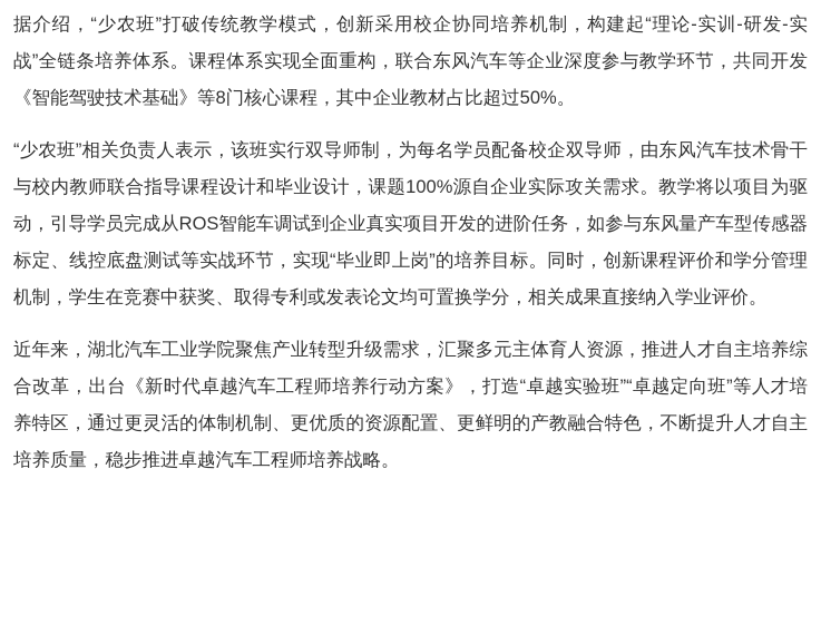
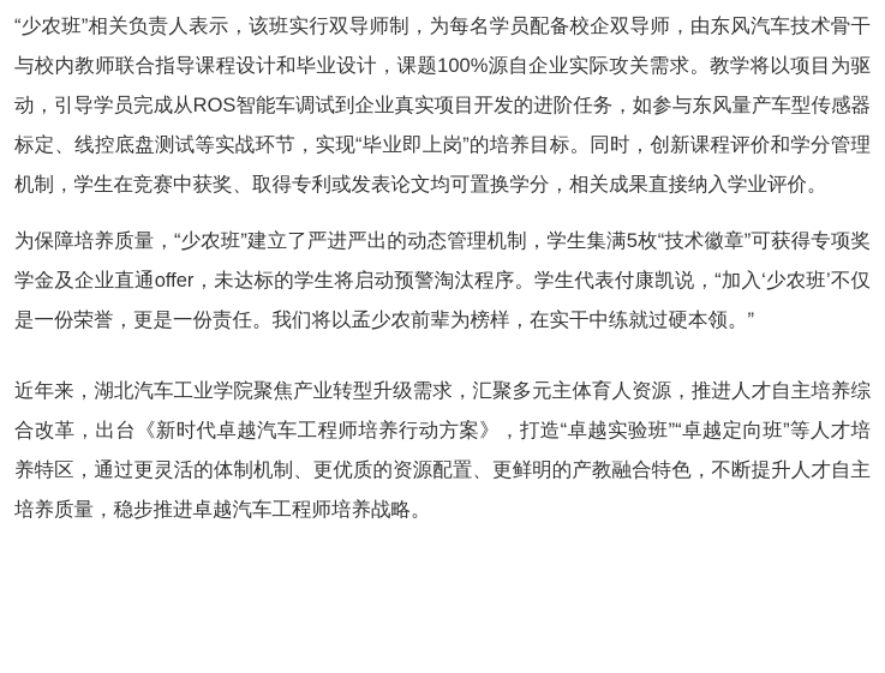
- 据介绍，“少农班”打破传统教学模式，创新采用校企协同培养机制，构建起“理论-实训-研发-实战”全链条培养体系。课程体系实现全面重构，联合东风汽车等企业深度参与教学环节，共同开发《智能驾驶技术基础》等8门核心课程，其中企业教材占比超过50%。
  “少农班”相关负责人表示，该班实行双导师制，为每名学员配备校企双导师，由东风汽车技术骨干与校内教师联合指导课程设计和毕业设计，课题100%源自企业实际攻关需求。教学将以项目为驱动，引导学员完成从ROS智能车调试到企业真实项目开发的进阶任务，如参与东风量产车型传感器标定、线控底盘测试等实战环节，实现“毕业即上岗”的培养目标。同时，创新课程评价和学分管理机制，学生在竞赛中获奖、取得专利或发表论文均可置换学分，相关成果直接纳入学业评价。
+ 为保障培养质量，“少农班”建立了严进严出的动态管理机制，学生集满5枚“技术徽章”可获得专项奖学金及企业直通offer，未达标的学生将启动预警淘汰程序。学生代表付康凯说，“加入‘少农班’不仅是一份荣誉，更是一份责任。我们将以孟少农前辈为榜样，在实干中练就过硬本领。”
  近年来，湖北汽车工业学院聚焦产业转型升级需求，汇聚多元主体育人资源，推进人才自主培养综合改革，出台《新时代卓越汽车工程师培养行动方案》，打造“卓越实验班”“卓越定向班”等人才培养特区，通过更灵活的体制机制、更优质的资源配置、更鲜明的产教融合特色，不断提升人才自主培养质量，稳步推进卓越汽车工程师培养战略。
